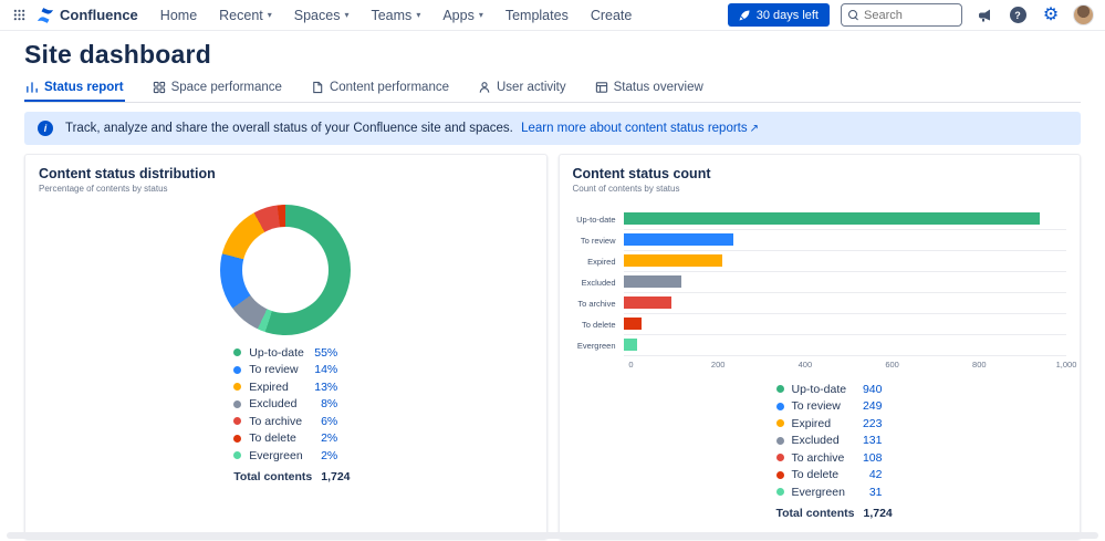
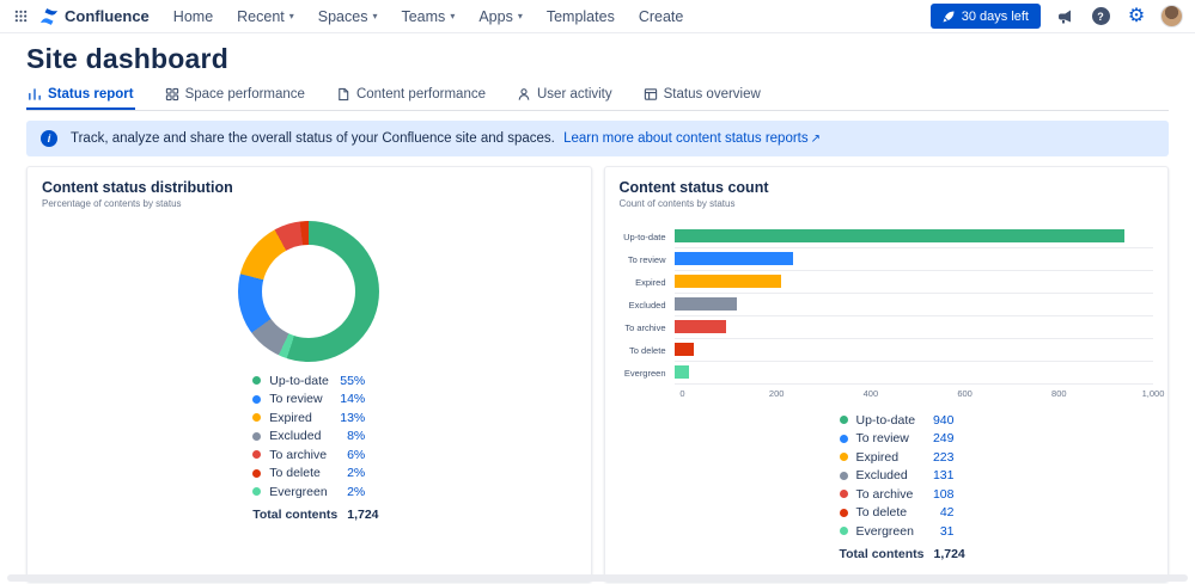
  Confluence
  Home
  Recent
  ▾
  Spaces
  ▾
  Teams
  ▾
  Apps
  ▾
  Templates
  Create
  30 days left
- Search
  ?
  ⚙
  Site dashboard
  Status report
  Space performance
  Content performance
  User activity
  Status overview
  i
  Track, analyze and share the overall status of your Confluence site and spaces. Learn more about content status reports ↗
  Content status distribution
  Percentage of contents by status
  Up-to-date
  55%
  To review
  14%
  Expired
  13%
  Excluded
  8%
  To archive
  6%
  To delete
  2%
  Evergreen
  2%
  Total contents
  1,724
  Content status count
  Count of contents by status
  Up-to-date
  To review
  Expired
  Excluded
  To archive
  To delete
  Evergreen
  0
  200
  400
  600
  800
  1,000
  Up-to-date
  940
  To review
  249
  Expired
  223
  Excluded
  131
  To archive
  108
  To delete
  42
  Evergreen
  31
  Total contents
  1,724
